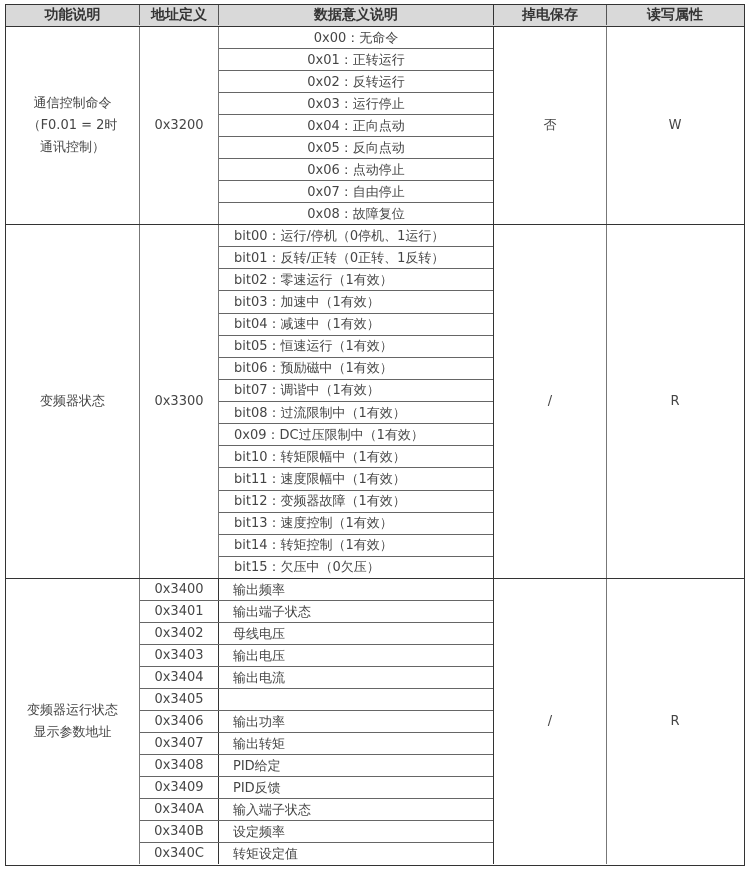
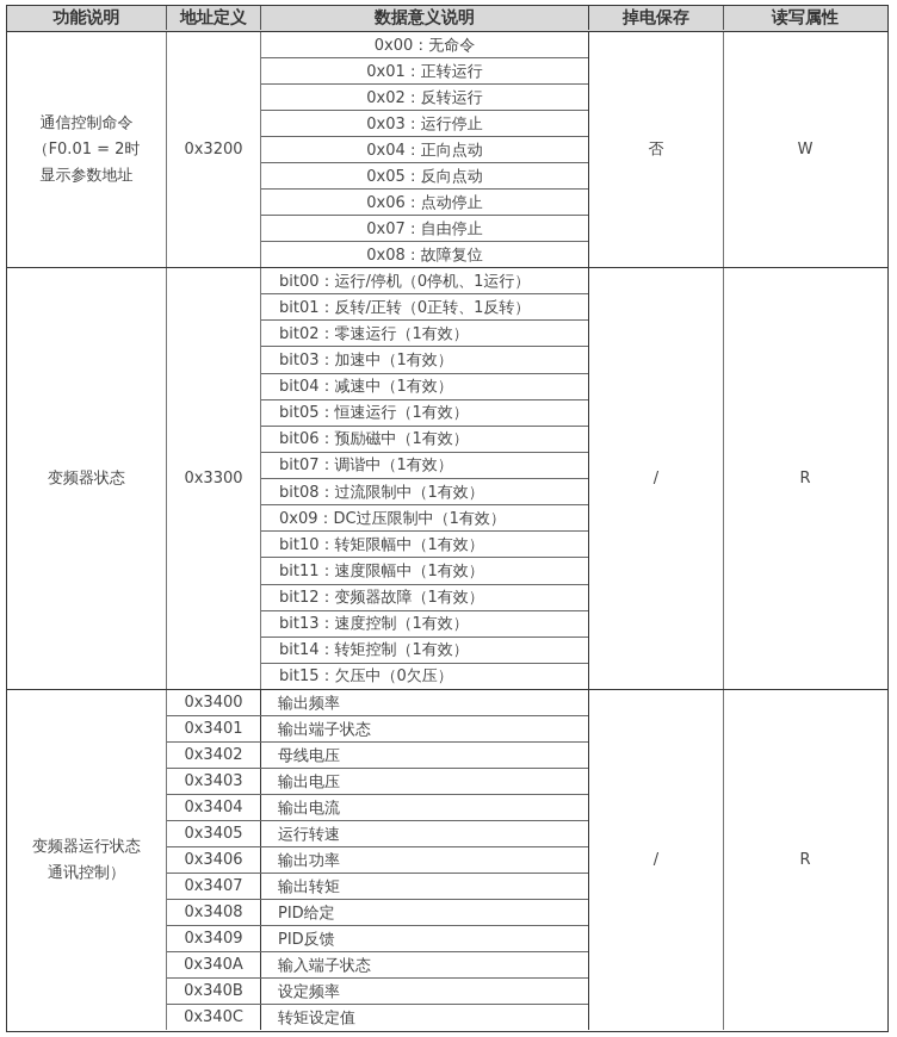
  功能说明
  地址定义
  数据意义说明
  掉电保存
  读写属性
  通信控制命令
  （F0.01 = 2时
- 通讯控制）
+ 显示参数地址
  0x3200
  0x00：无命令
  0x01：正转运行
  0x02：反转运行
  0x03：运行停止
  0x04：正向点动
  0x05：反向点动
  0x06：点动停止
  0x07：自由停止
  0x08：故障复位
  否
  W
  变频器状态
  0x3300
  bit00：运行/停机（0停机、1运行）
  bit01：反转/正转（0正转、1反转）
  bit02：零速运行（1有效）
  bit03：加速中（1有效）
  bit04：减速中（1有效）
  bit05：恒速运行（1有效）
  bit06：预励磁中（1有效）
  bit07：调谐中（1有效）
  bit08：过流限制中（1有效）
  0x09：DC过压限制中（1有效）
  bit10：转矩限幅中（1有效）
  bit11：速度限幅中（1有效）
  bit12：变频器故障（1有效）
  bit13：速度控制（1有效）
  bit14：转矩控制（1有效）
  bit15：欠压中（0欠压）
  /
  R
  变频器运行状态
- 显示参数地址
+ 通讯控制）
  0x3400
  输出频率
  0x3401
  输出端子状态
  0x3402
  母线电压
  0x3403
  输出电压
  0x3404
  输出电流
  0x3405
+ 运行转速
  0x3406
  输出功率
  0x3407
  输出转矩
  0x3408
  PID给定
  0x3409
  PID反馈
  0x340A
  输入端子状态
  0x340B
  设定频率
  0x340C
  转矩设定值
  /
  R
